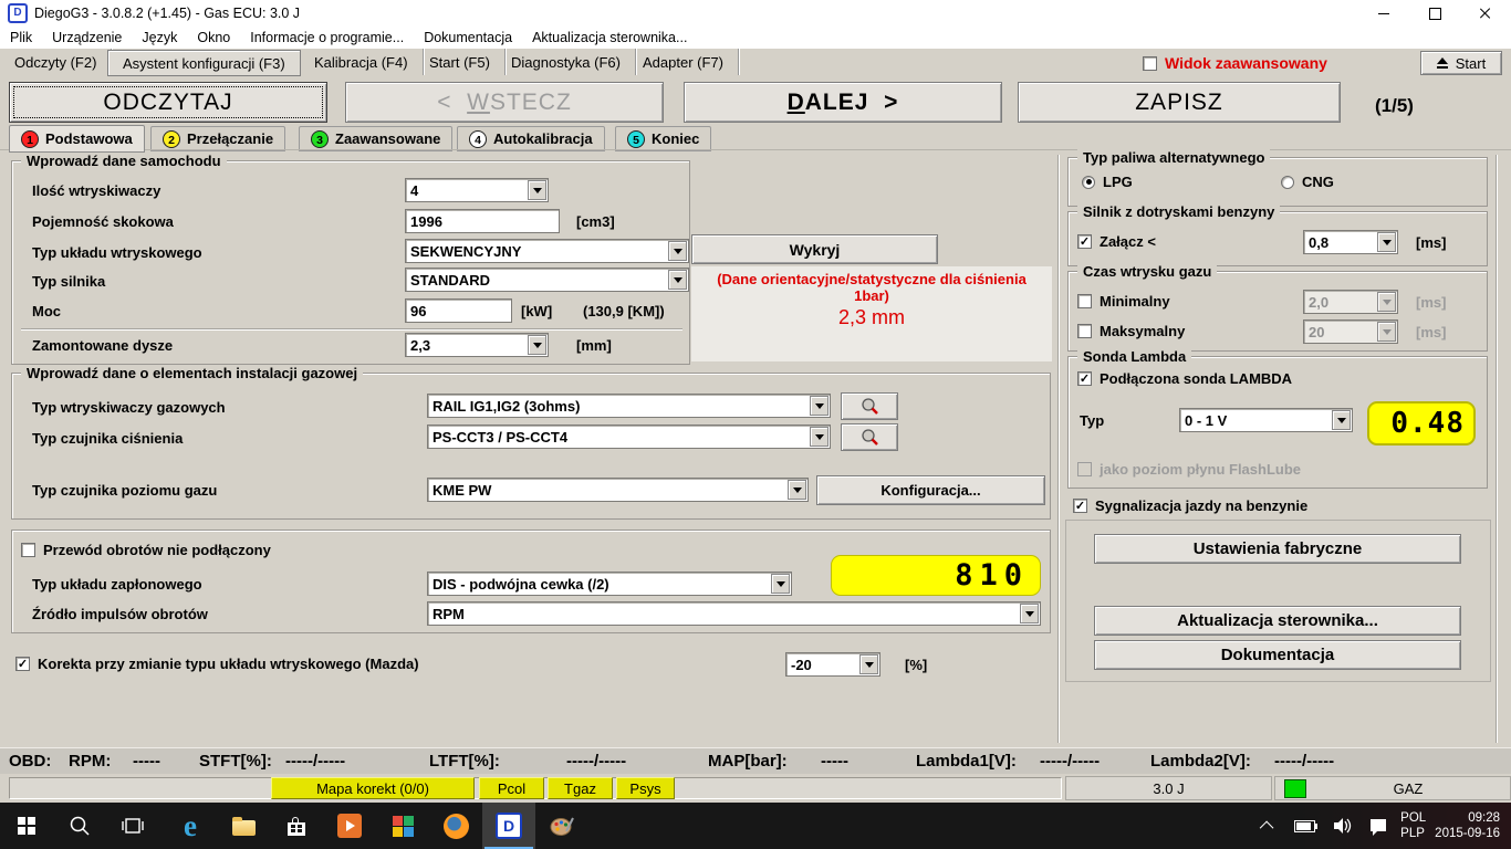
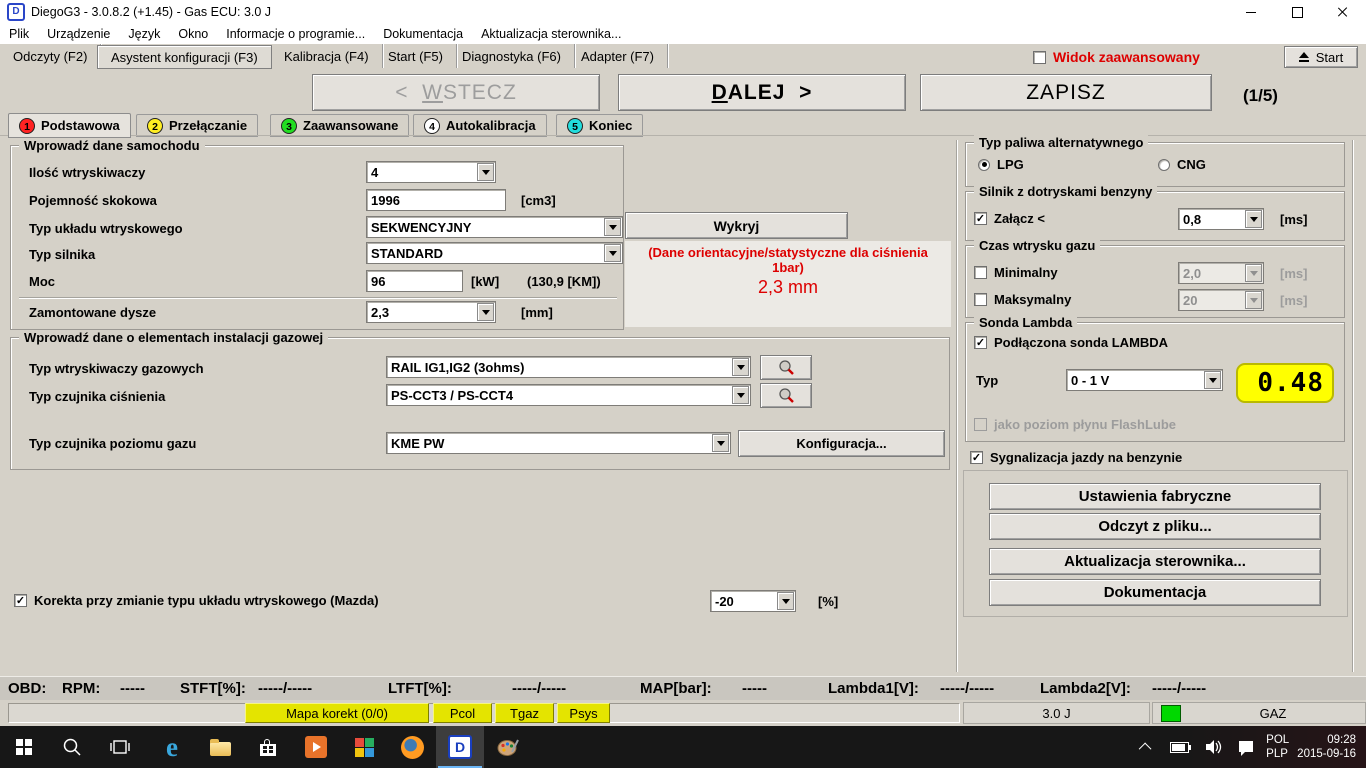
  D
  DiegoG3 - 3.0.8.2 (+1.45) - Gas ECU: 3.0 J
  Plik
  Urządzenie
  Język
  Okno
  Informacje o programie...
  Dokumentacja
  Aktualizacja sterownika...
  Odczyty (F2)
  Asystent konfiguracji (F3)
  Kalibracja (F4)
  Start (F5)
  Diagnostyka (F6)
  Adapter (F7)
  Widok zaawansowany
  Start
- ODCZYTAJ
  <
  W
  STECZ
  D
  ALEJ
  >
  ZAPISZ
  (1/5)
  1
  Podstawowa
  2
  Przełączanie
  3
  Zaawansowane
  4
  Autokalibracja
  5
  Koniec
  Wprowadź dane samochodu
  Ilość wtryskiwaczy
  4
  Pojemność skokowa
  1996
  [cm3]
  Typ układu wtryskowego
  SEKWENCYJNY
  Typ silnika
  STANDARD
  Moc
  96
  [kW]
  (130,9 [KM])
  Zamontowane dysze
  2,3
  [mm]
  Wykryj
  (Dane orientacyjne/statystyczne dla ciśnienia 1bar)
  2,3 mm
  Wprowadź dane o elementach instalacji gazowej
  Typ wtryskiwaczy gazowych
  RAIL IG1,IG2 (3ohms)
  Typ czujnika ciśnienia
  PS-CCT3 / PS-CCT4
  Typ czujnika poziomu gazu
  KME PW
  Konfiguracja...
- Przewód obrotów nie podłączony
- Typ układu zapłonowego
- DIS - podwójna cewka (/2)
- 810
- Źródło impulsów obrotów
- RPM
  ✓
  Korekta przy zmianie typu układu wtryskowego (Mazda)
  -20
  [%]
  Typ paliwa alternatywnego
  LPG
  CNG
  Silnik z dotryskami benzyny
  ✓
  Załącz <
  0,8
  [ms]
  Czas wtrysku gazu
  Minimalny
  2,0
  [ms]
  Maksymalny
  20
  [ms]
  Sonda Lambda
  ✓
  Podłączona sonda LAMBDA
  Typ
  0 - 1 V
  0.48
  jako poziom płynu FlashLube
  ✓
  Sygnalizacja jazdy na benzynie
  Ustawienia fabryczne
+ Odczyt z pliku...
  Aktualizacja sterownika...
  Dokumentacja
  OBD:
  RPM:
  -----
  STFT[%]:
  -----/-----
  LTFT[%]:
  -----/-----
  MAP[bar]:
  -----
  Lambda1[V]:
  -----/-----
  Lambda2[V]:
  -----/-----
  Mapa korekt (0/0)
  Pcol
  Tgaz
  Psys
  3.0 J
  GAZ
  e
  D
  POL
  PLP
  09:28
  2015-09-16
